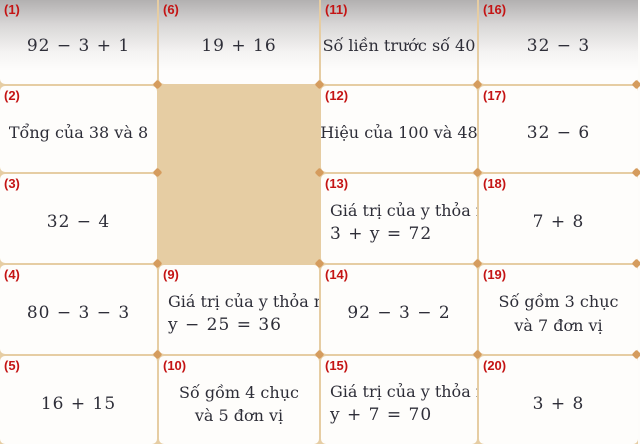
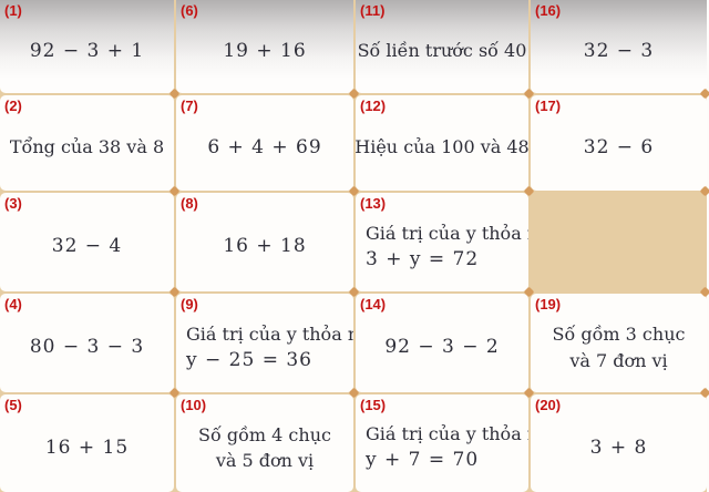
  (1)
  92 − 3 + 1
  (2)
  Tổng của 38 và 8
  (3)
  32 − 4
  (4)
  80 − 3 − 3
  (5)
  16 + 15
  (6)
  19 + 16
+ (7)
+ 6 + 4 + 69
+ (8)
+ 16 + 18
  (9)
  Giá trị của y thỏa
  y − 25 = 36
  (10)
  Số gồm 4 chục
  và 5 đơn vị
  (11)
  Số liền trước số 40
  (12)
  Hiệu của 100 và 48
  (13)
  Giá trị của y thỏa
  3 + y = 72
  (14)
  92 − 3 − 2
  (15)
  Giá trị của y thỏa
  y + 7 = 70
  (16)
  32 − 3
  (17)
  32 − 6
- (18)
- 7 + 8
  (19)
  Số gồm 3 chục
  và 7 đơn vị
  (20)
  3 + 8
